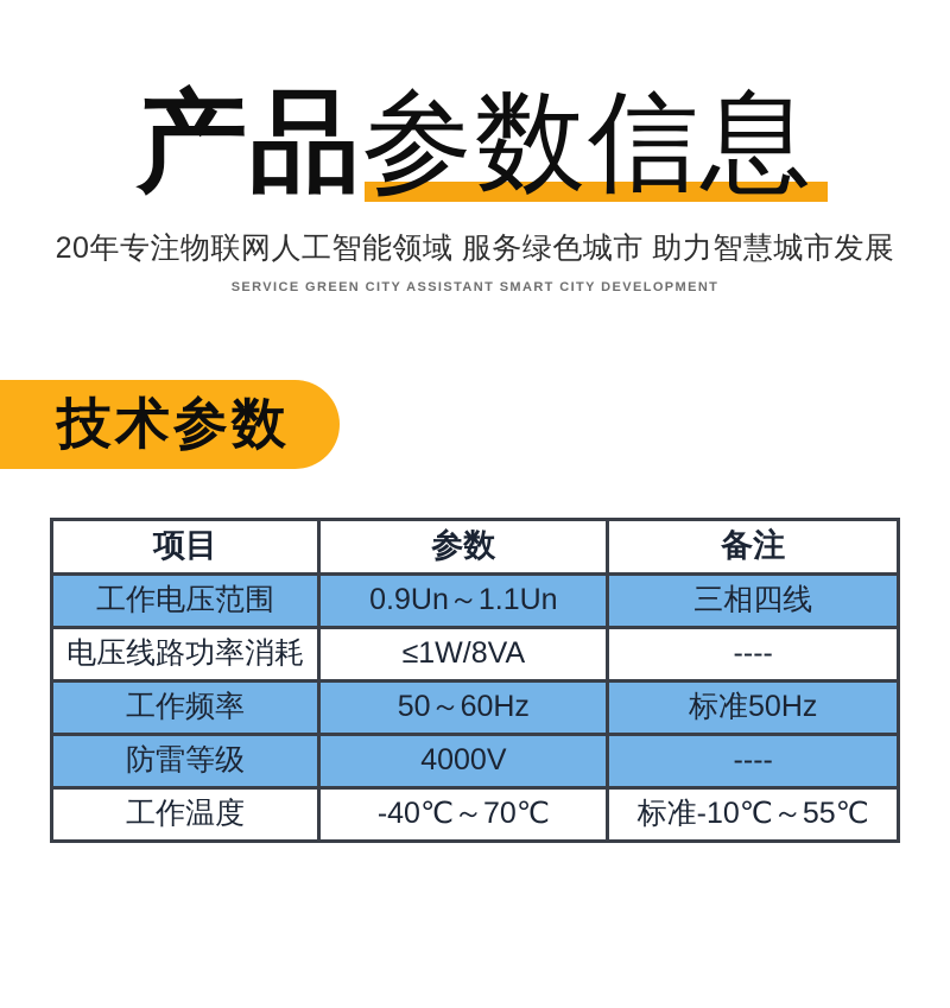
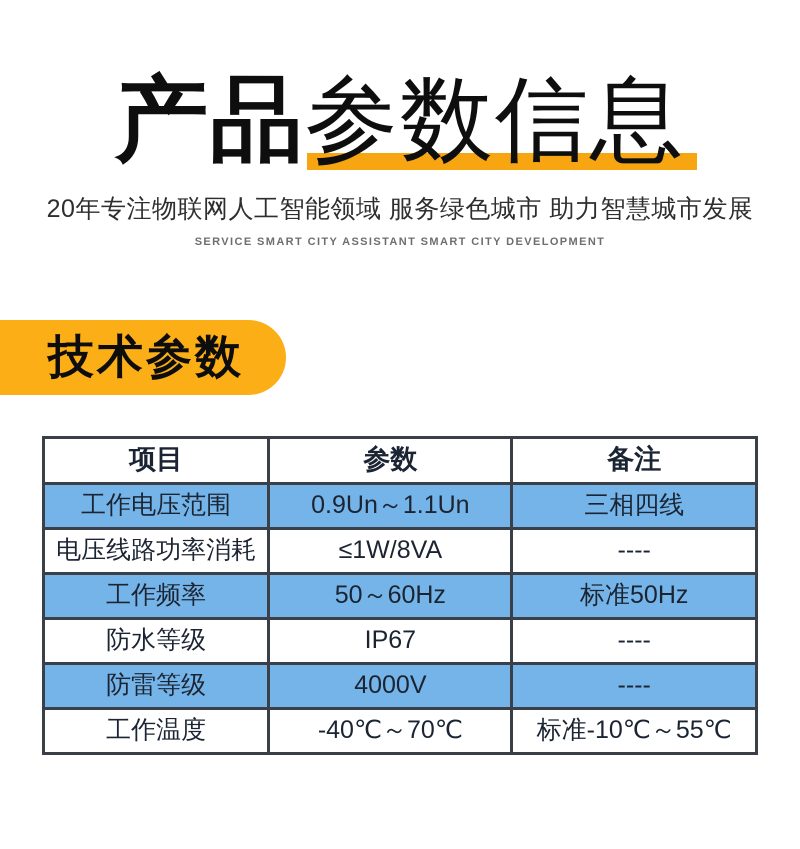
  产品参数信息
  20年专注物联网人工智能领域 服务绿色城市 助力智慧城市发展
- SERVICE GREEN CITY ASSISTANT SMART CITY DEVELOPMENT
+ SERVICE SMART CITY ASSISTANT SMART CITY DEVELOPMENT
  技术参数
  项目	参数	备注
  工作电压范围	0.9Un～1.1Un	三相四线
  电压线路功率消耗	≤1W/8VA	----
  工作频率	50～60Hz	标准50Hz
+ 防水等级	IP67	----
  防雷等级	4000V	----
  工作温度	-40℃～70℃	标准-10℃～55℃
